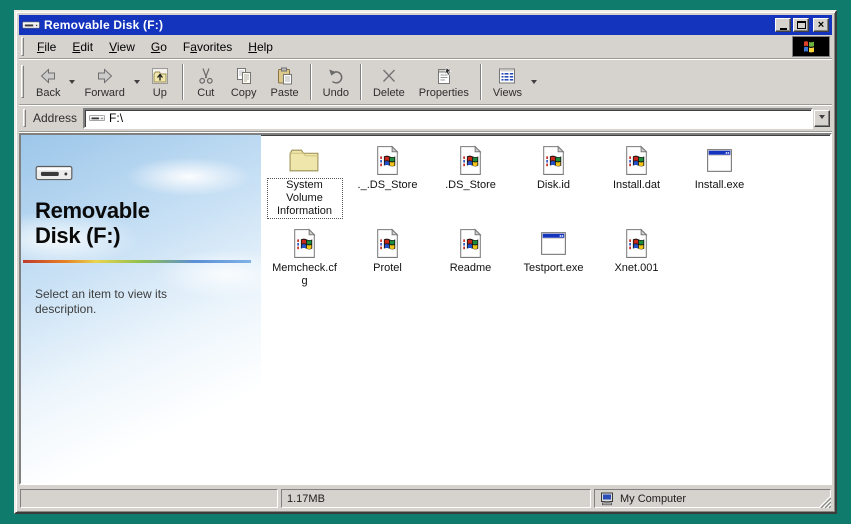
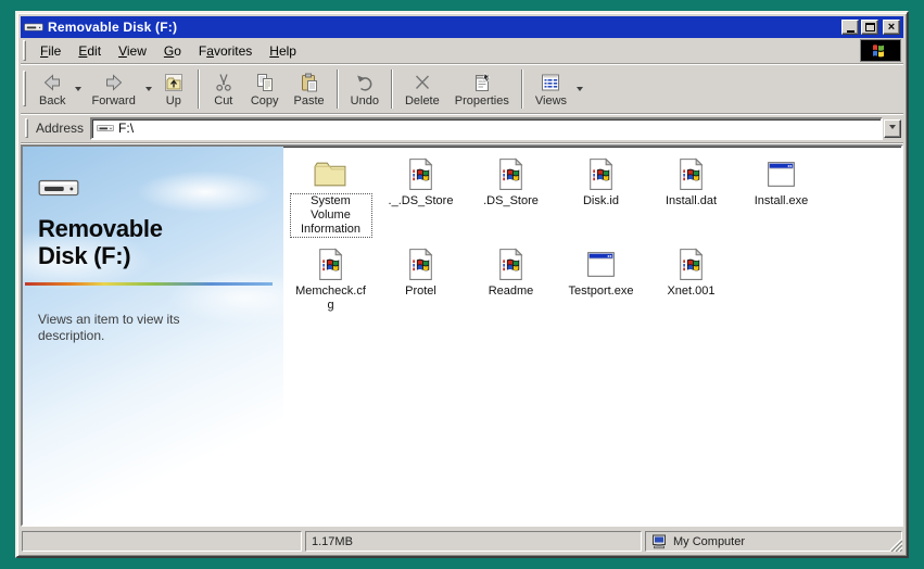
  Removable Disk (F:)
  ×
  File
  Edit
  View
  Go
  Favorites
  Help
  Back
  Forward
  Up
  Cut
  Copy
  Paste
  Undo
  Delete
  Properties
  Views
  Address
  F:\
  Removable Disk (F:)
- Select an item to view its description.
+ Views an item to view its description.
  System Volume Information
  ._.DS_Store
  .DS_Store
  Disk.id
  Install.dat
  Install.exe
  Memcheck.cfg
  Protel
  Readme
  Testport.exe
  Xnet.001
  1.17MB
  My Computer
